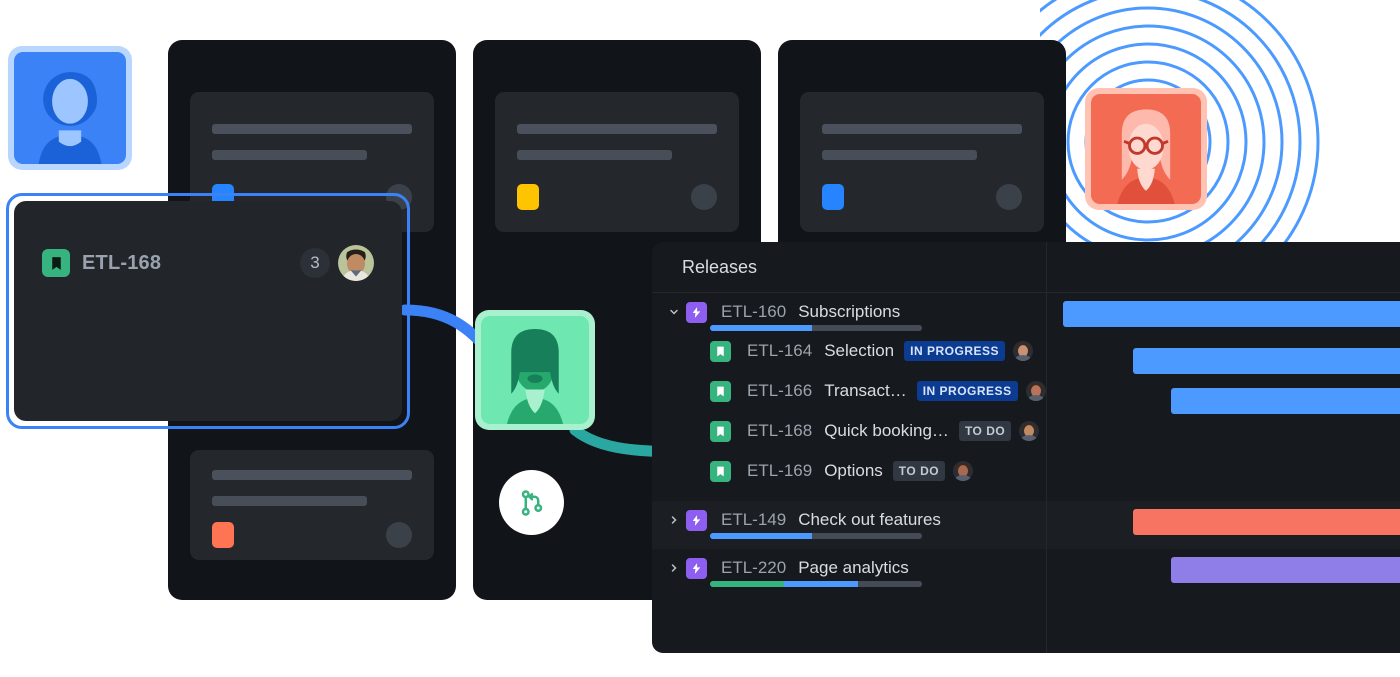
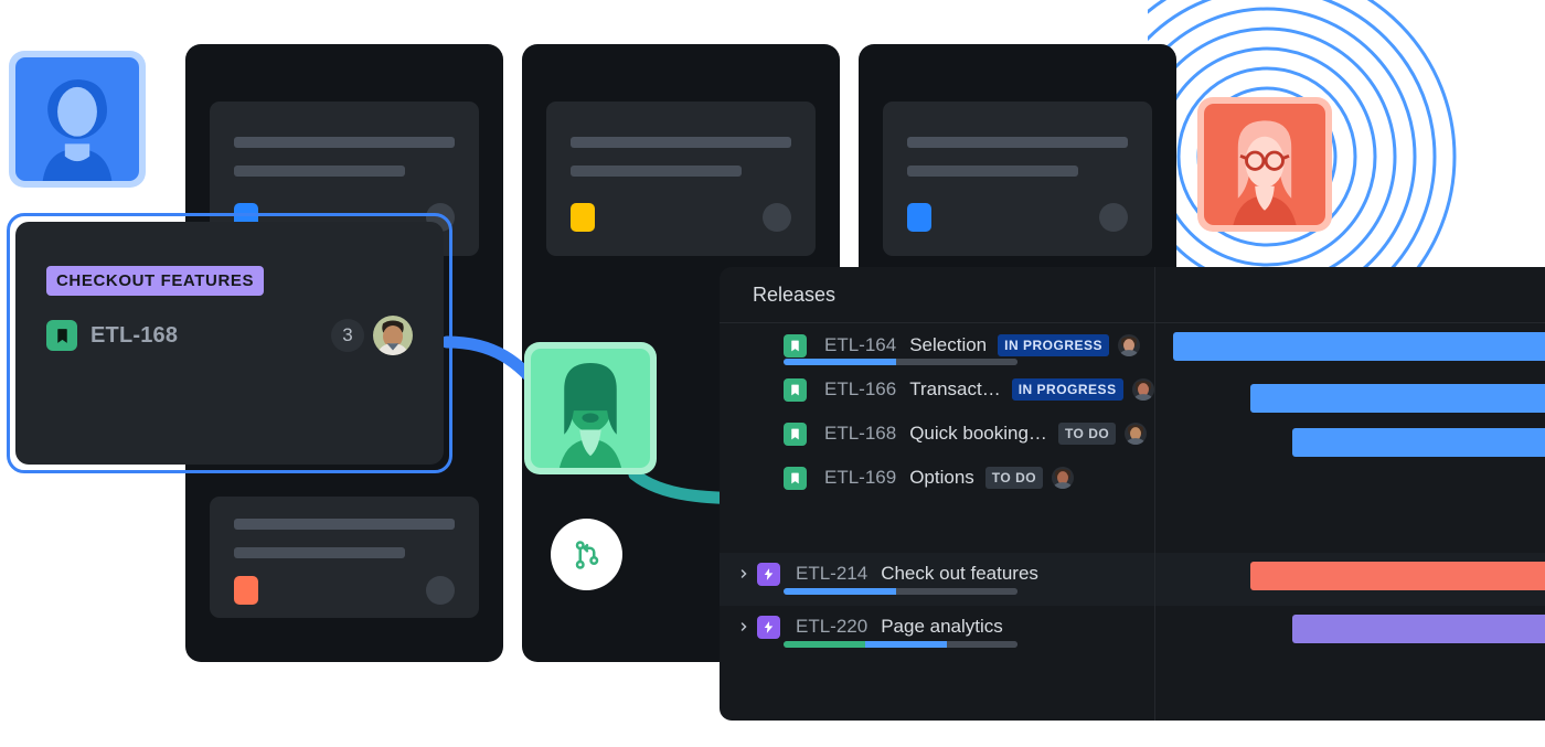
+ CHECKOUT FEATURES
  ETL-168
  3
  Releases
- ETL-160
- Subscriptions
  ETL-164
  Selection
  IN PROGRESS
  ETL-166
  Transact…
  IN PROGRESS
  ETL-168
  Quick booking…
  TO DO
  ETL-169
  Options
  TO DO
- ETL-149
+ ETL-214
  Check out features
  ETL-220
  Page analytics
